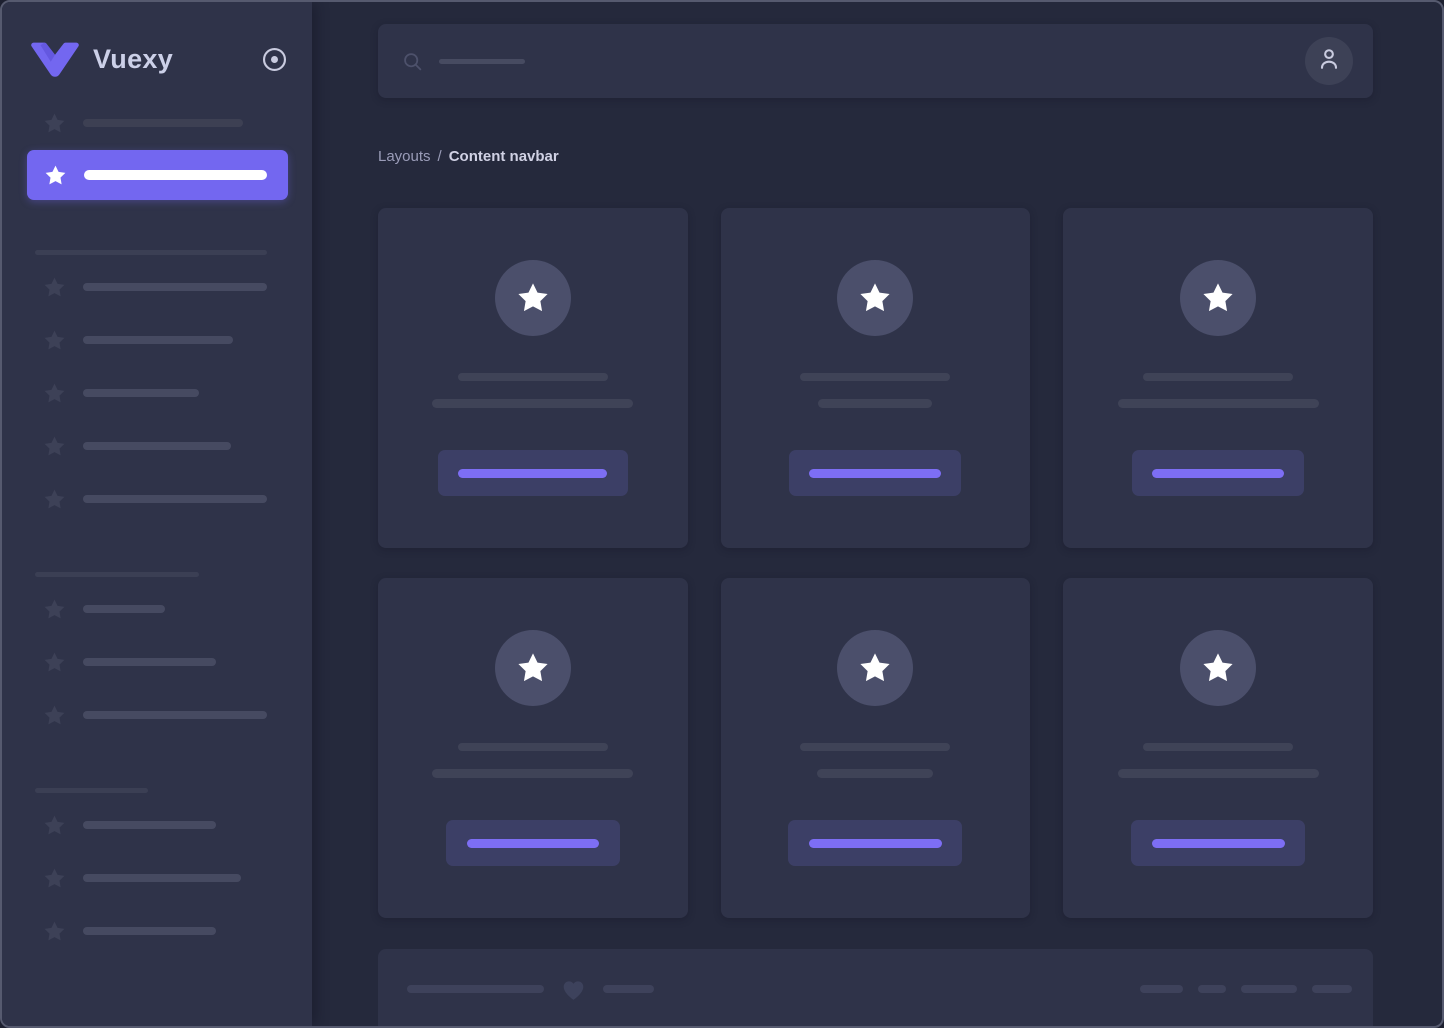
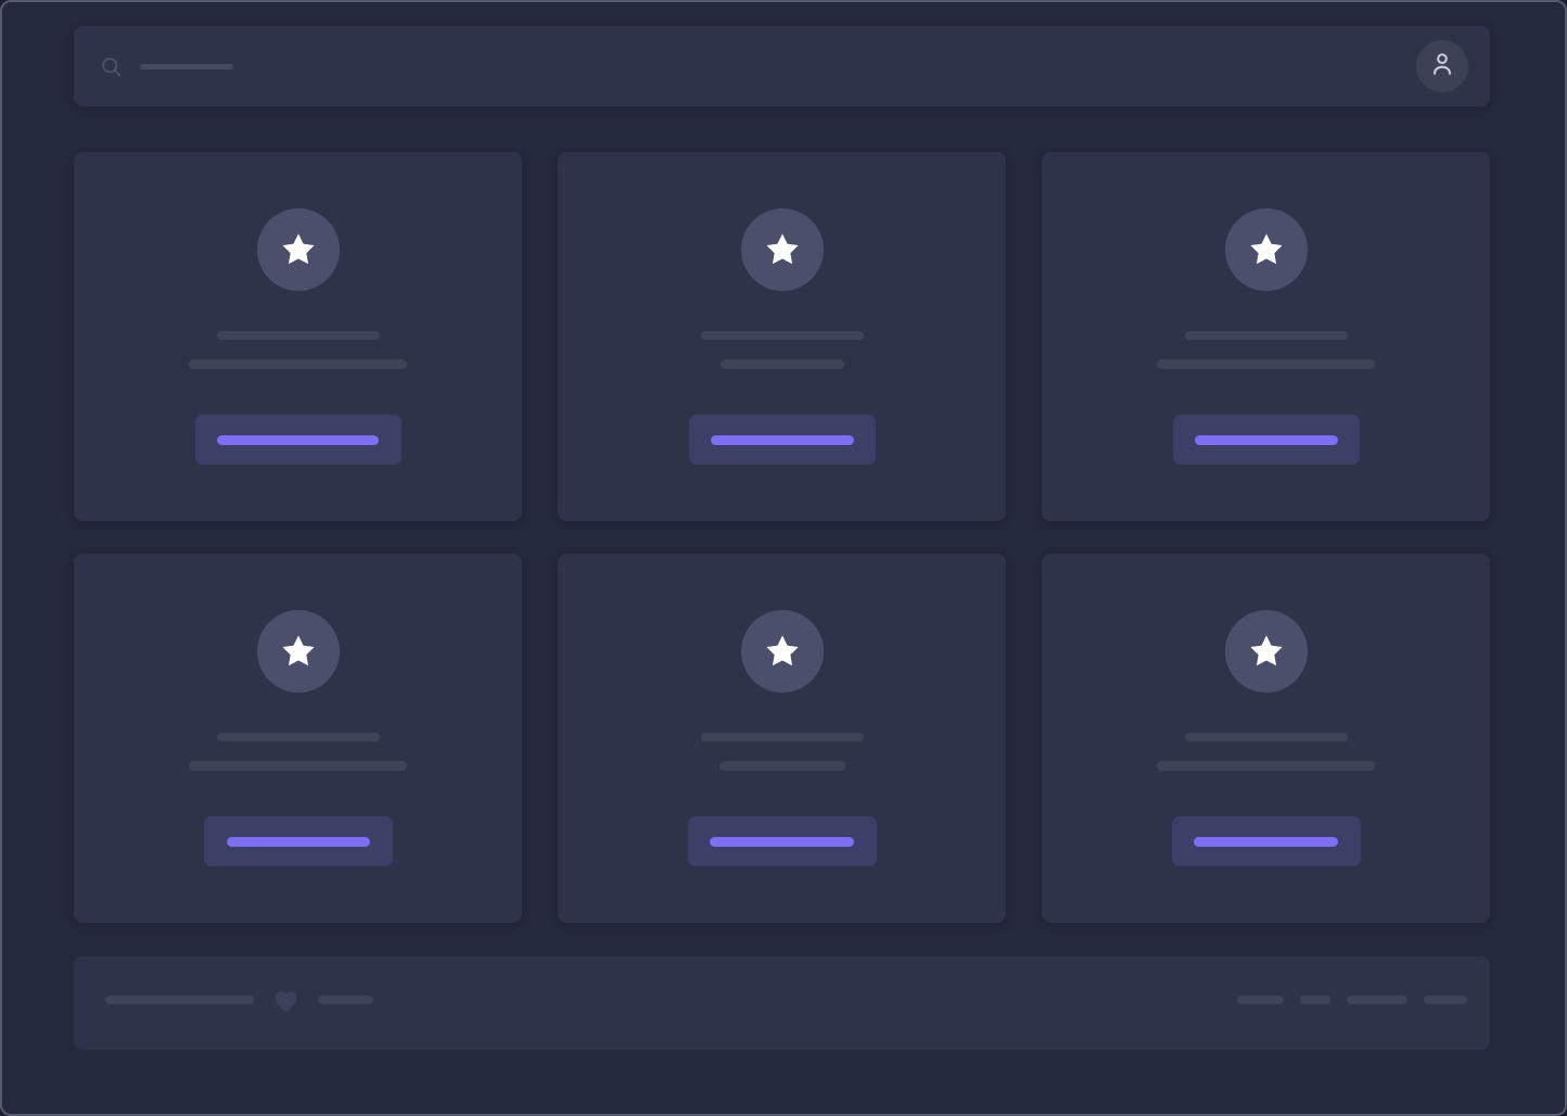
- Vuexy
- Layouts
- /
- Content navbar
